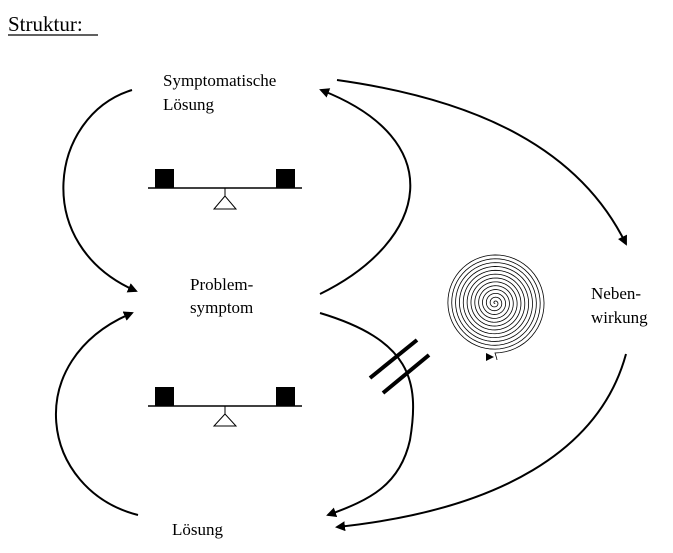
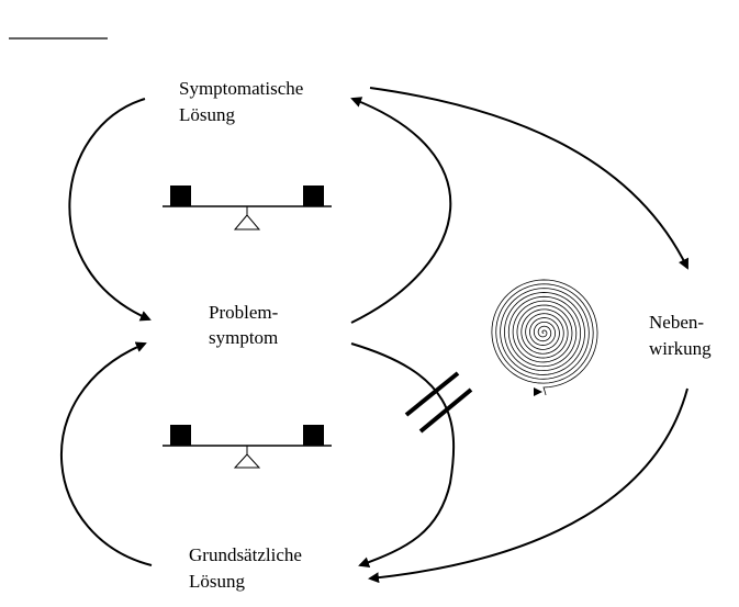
- Struktur:
  Symptomatische
  Lösung
  Problem-
  symptom
+ Grundsätzliche
  Lösung
  Neben-
  wirkung
